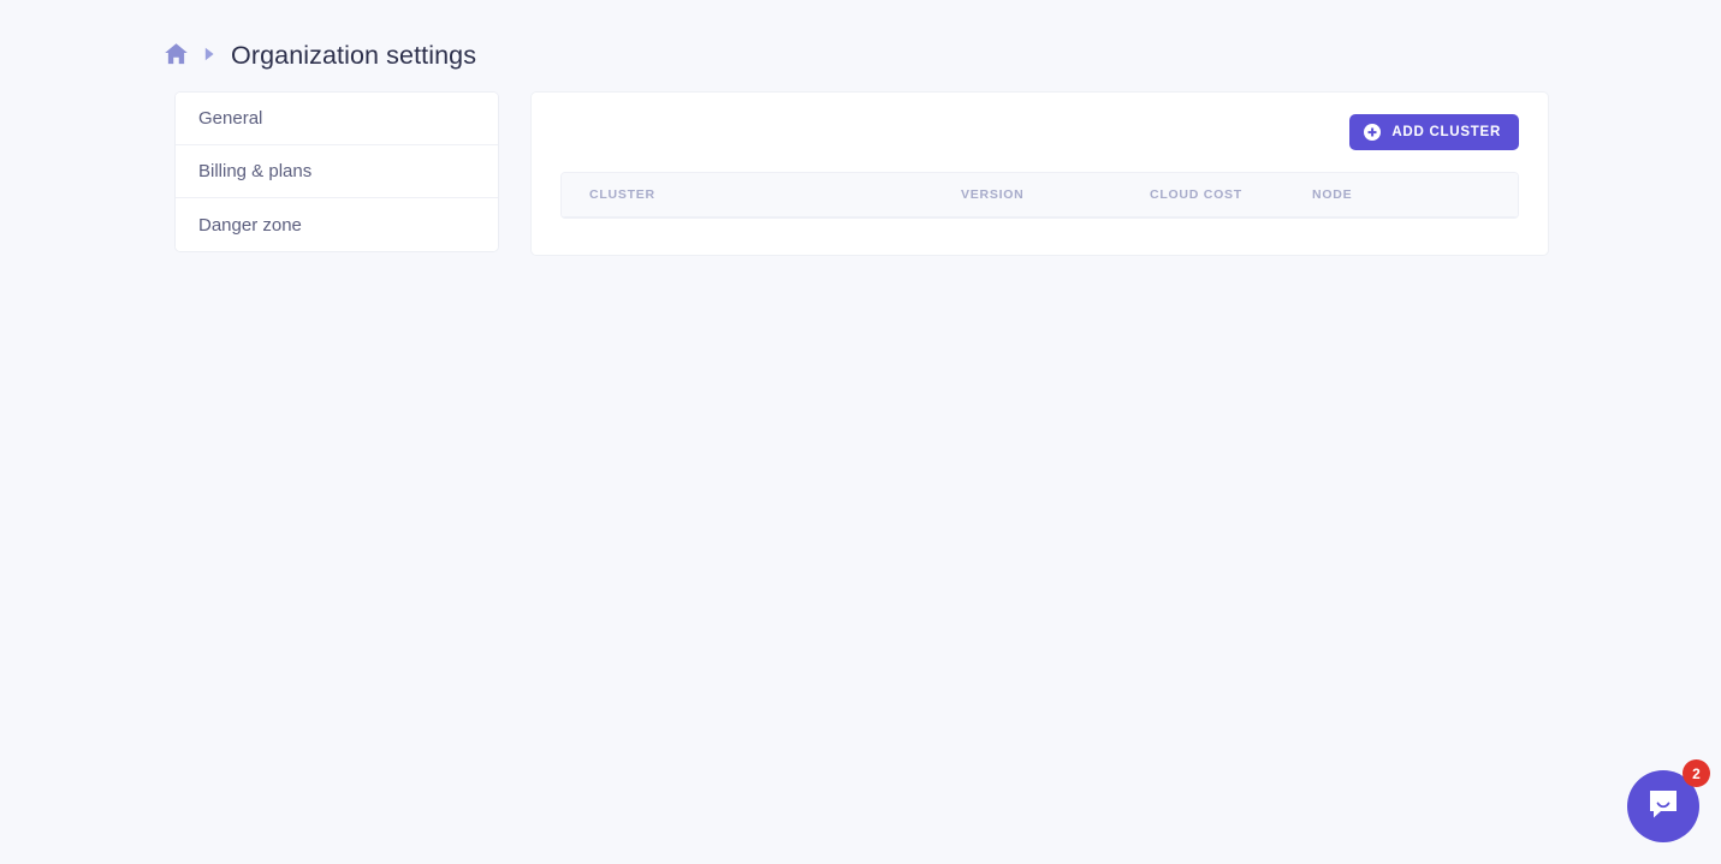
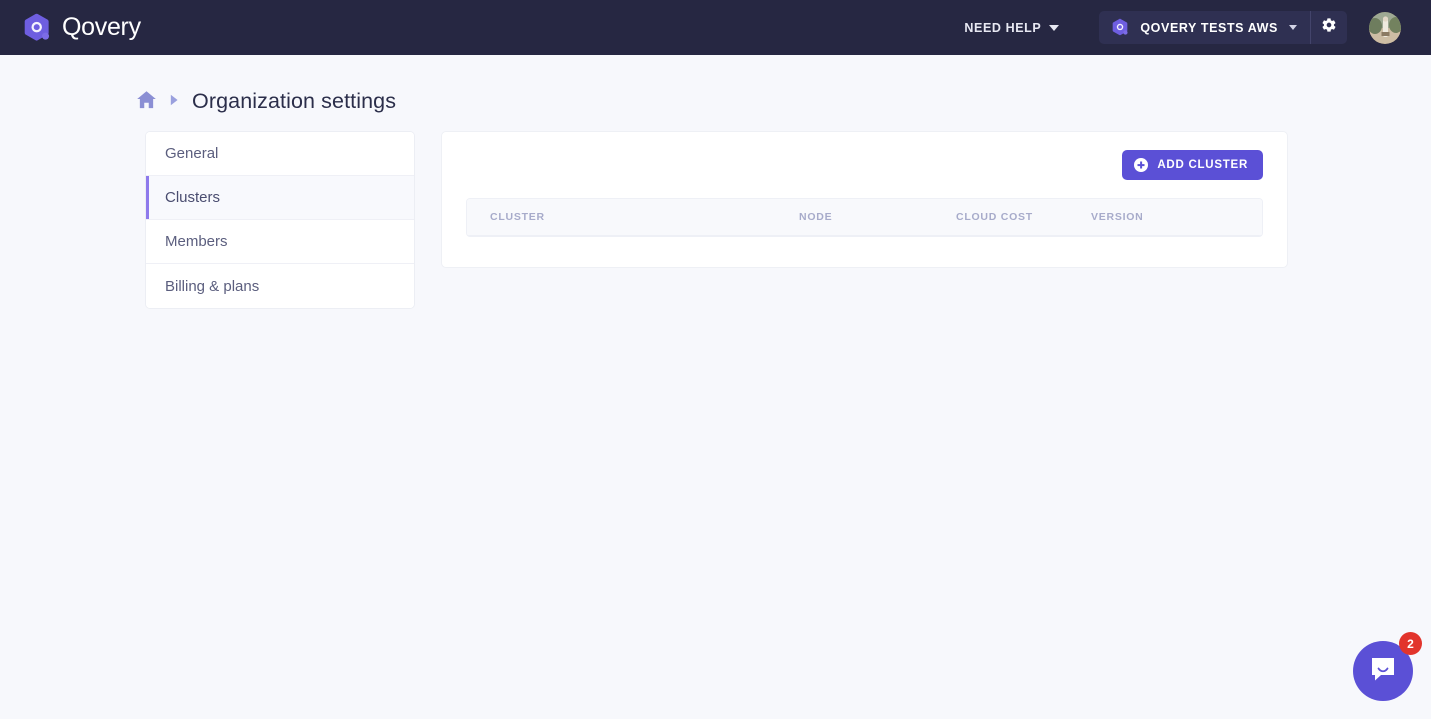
+ Qovery
+ NEED HELP
+ QOVERY TESTS AWS
  Organization settings
  General
+ Clusters
+ Members
  Billing & plans
- Danger zone
  ADD CLUSTER
  CLUSTER
- VERSION
+ NODE
  CLOUD COST
- NODE
+ VERSION
  2
